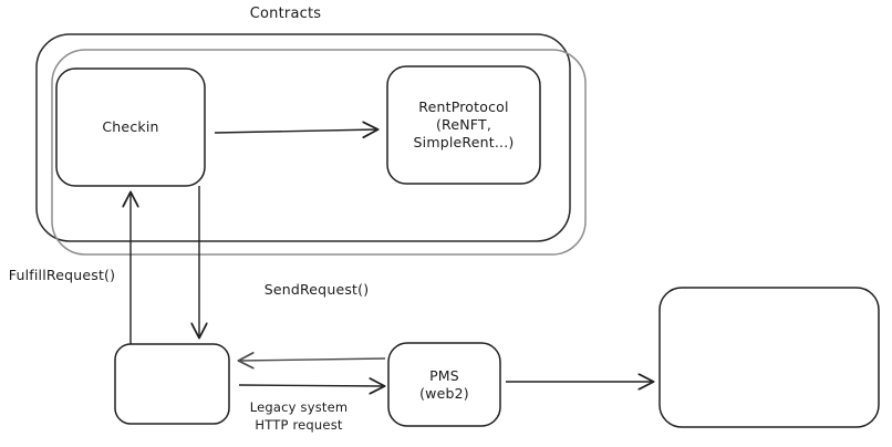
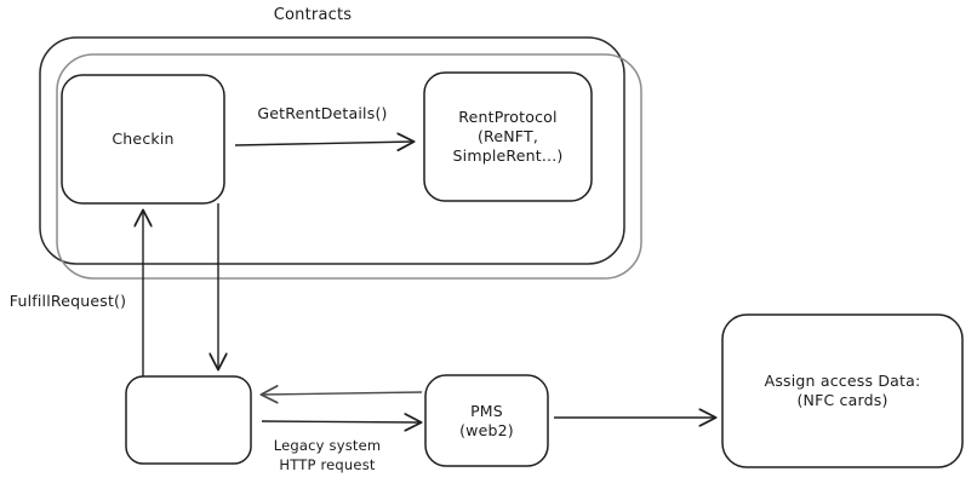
  Contracts
  Checkin
  RentProtocol
  (ReNFT,
  SimpleRent...)
  PMS
  (web2)
+ Assign access Data:
+ (NFC cards)
+ GetRentDetails()
  FulfillRequest()
- SendRequest()
  Legacy system
  HTTP request
